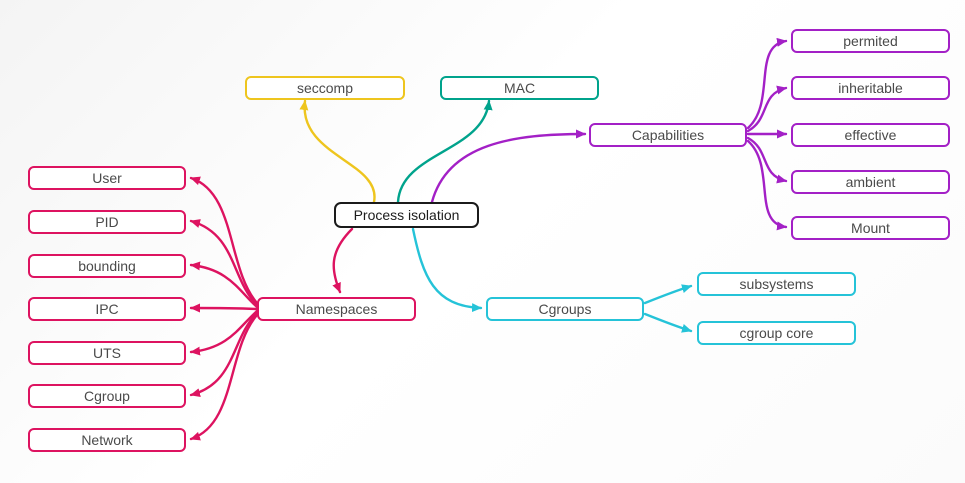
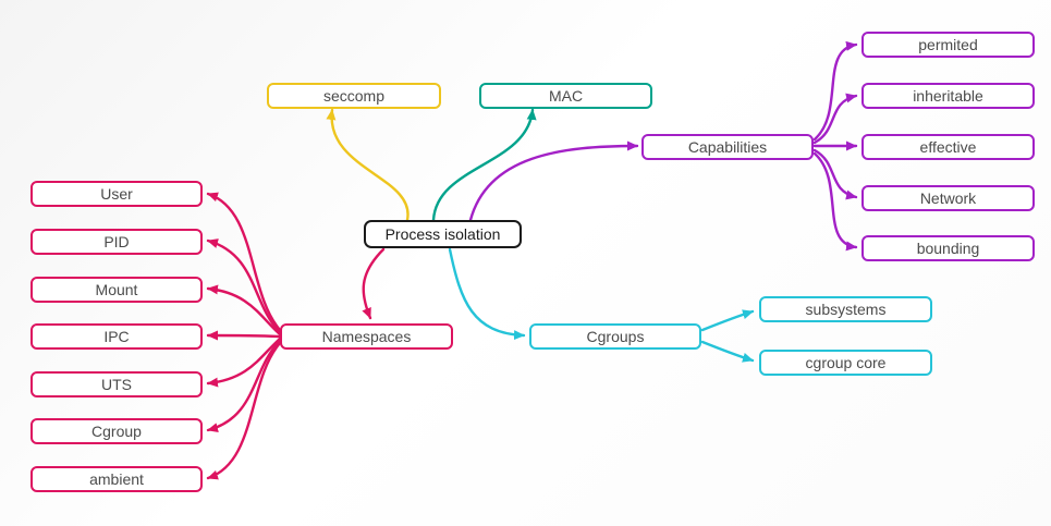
  Process isolation
  seccomp
  MAC
  Capabilities
  permited
  inheritable
  effective
- ambient
+ Network
- Mount
+ bounding
  Namespaces
  User
  PID
- bounding
+ Mount
  IPC
  UTS
  Cgroup
- Network
+ ambient
  Cgroups
  subsystems
  cgroup core
